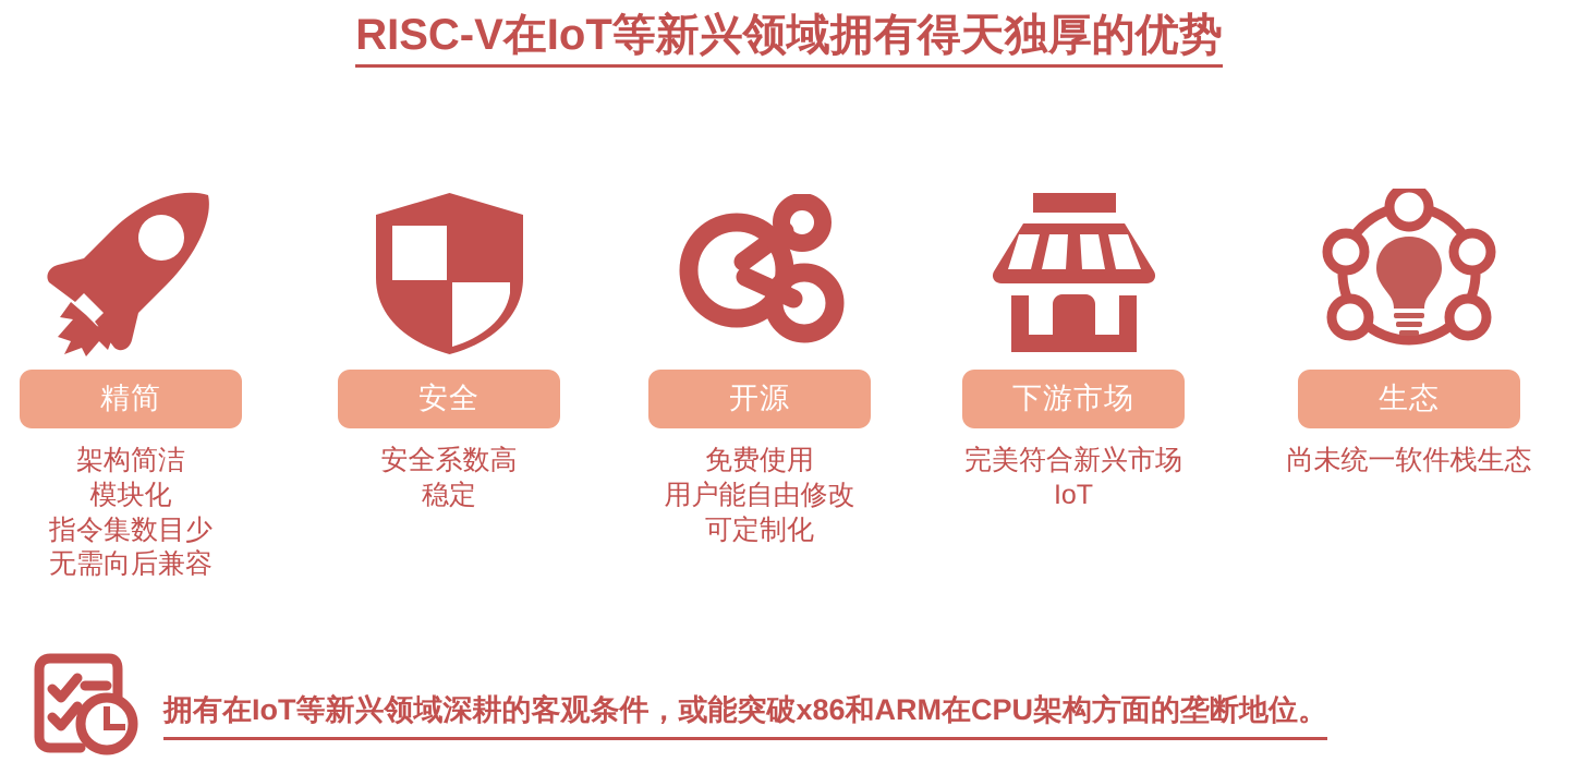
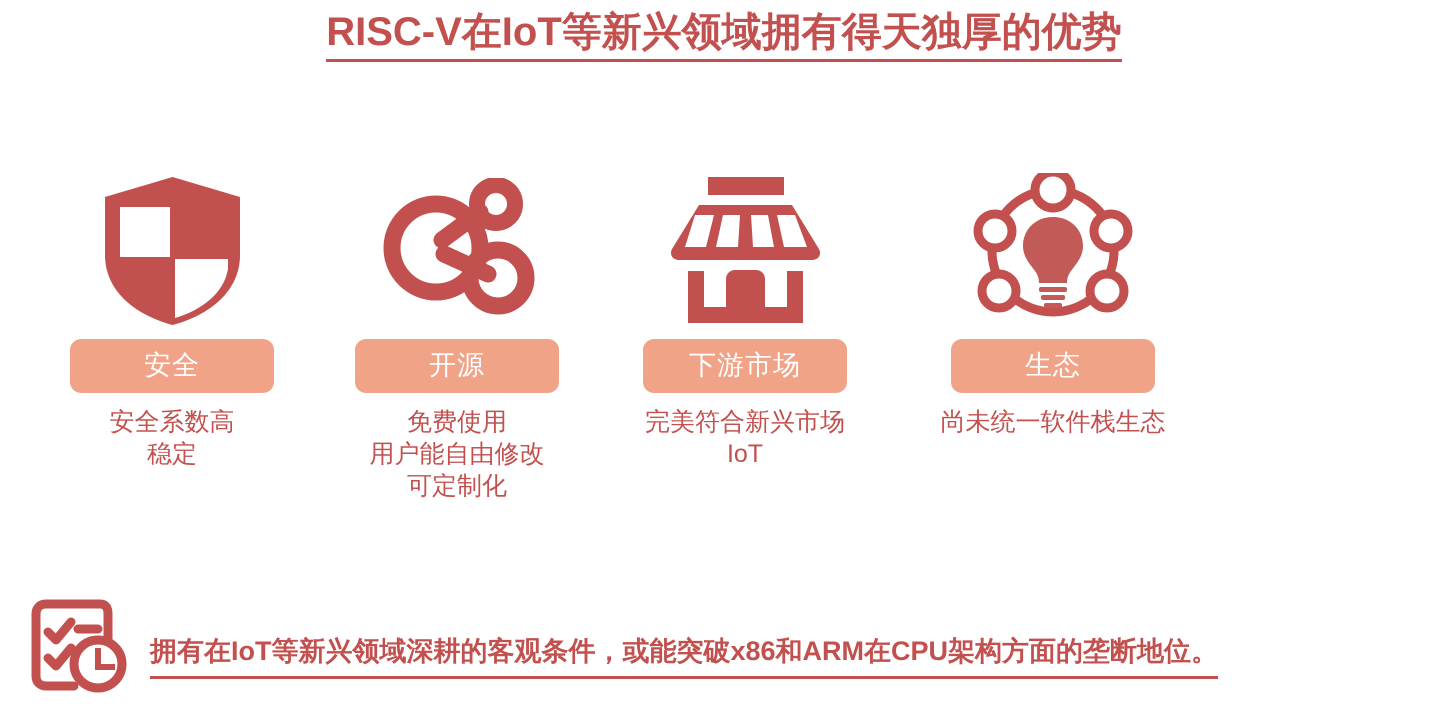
  RISC-V在IoT等新兴领域拥有得天独厚的优势
- 精简
- 架构简洁
- 模块化
- 指令集数目少
- 无需向后兼容
  安全
  安全系数高
  稳定
  开源
  免费使用
  用户能自由修改
  可定制化
  下游市场
  完美符合新兴市场
  IoT
  生态
  尚未统一软件栈生态
  拥有在IoT等新兴领域深耕的客观条件，或能突破x86和ARM在CPU架构方面的垄断地位。
